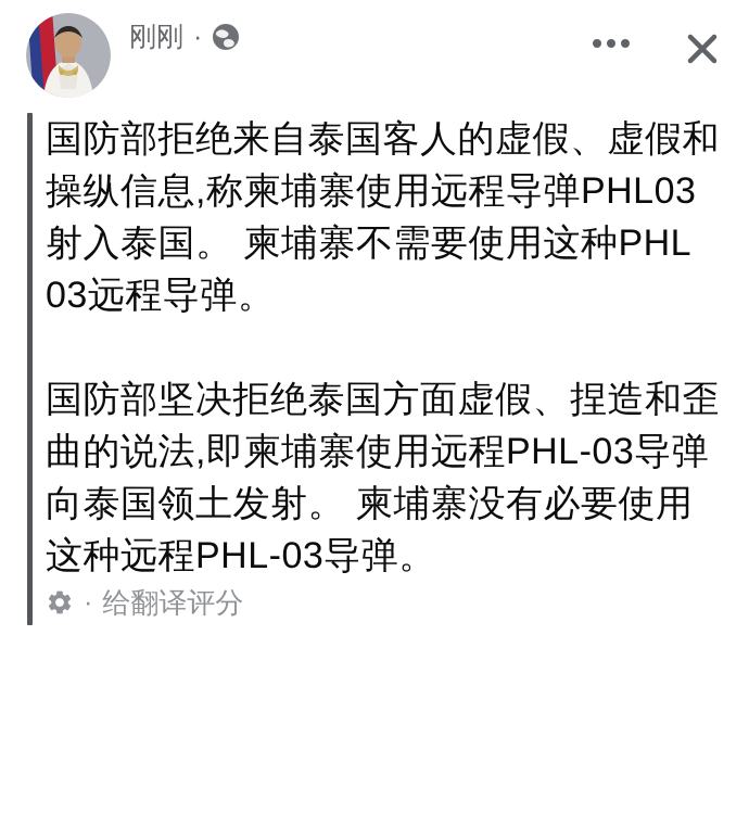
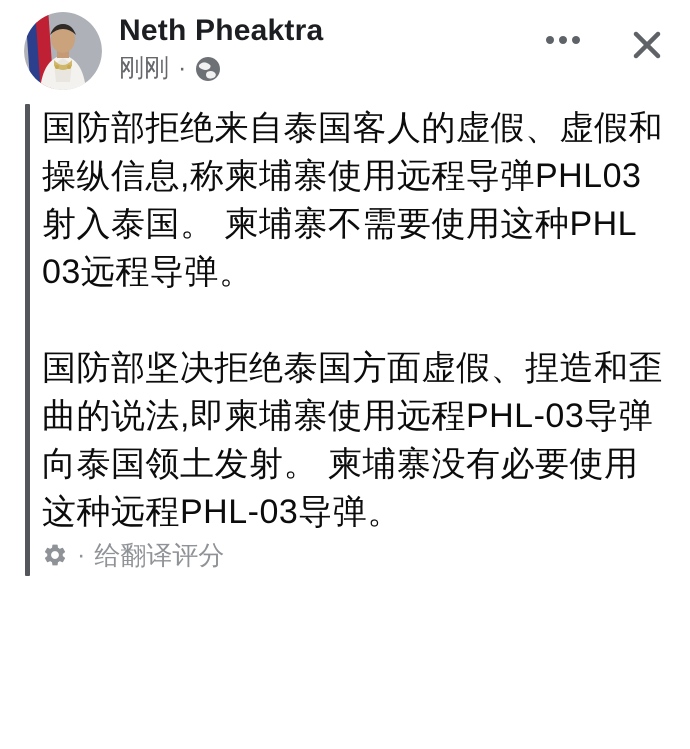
+ Neth Pheaktra
  刚刚
  ·
  国防部拒绝来自泰国客人的虚假、虚假和
  操纵信息,称柬埔寨使用远程导弹PHL03
  射入泰国。 柬埔寨不需要使用这种PHL
  03远程导弹。
  国防部坚决拒绝泰国方面虚假、捏造和歪
  曲的说法,即柬埔寨使用远程PHL-03导弹
  向泰国领土发射。 柬埔寨没有必要使用
  这种远程PHL-03导弹。
  ·
  给翻译评分
